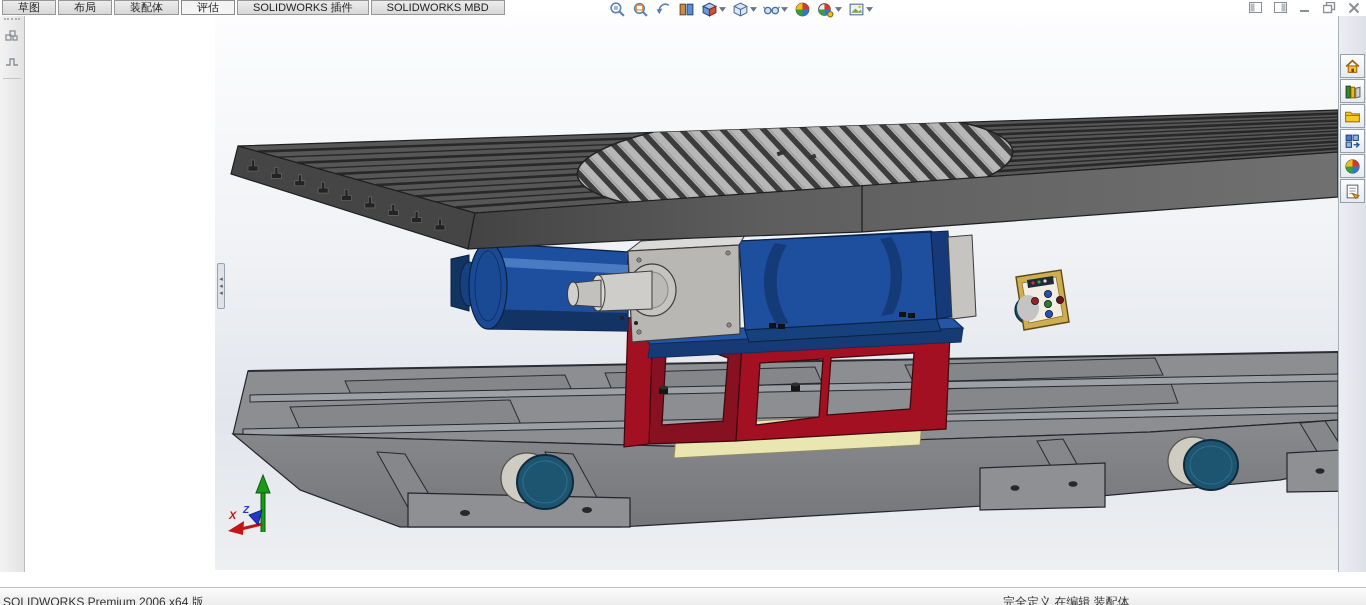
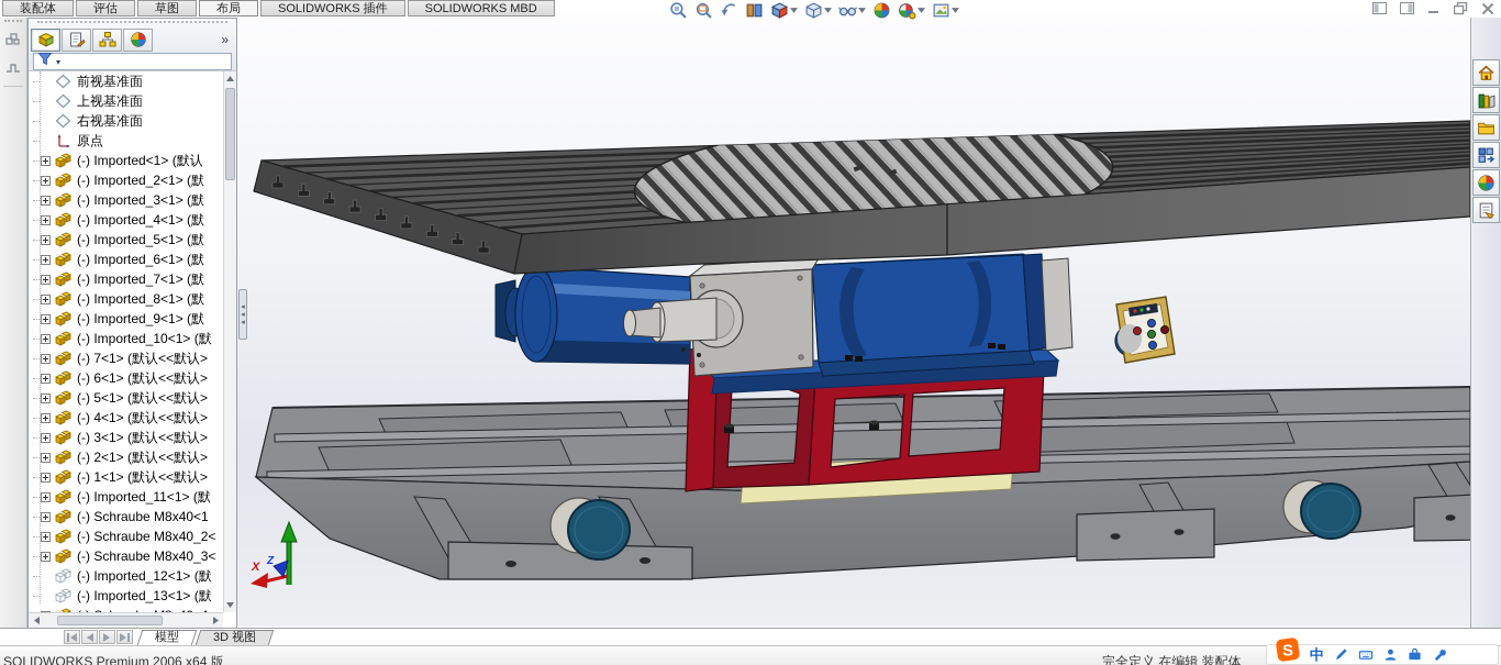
  X
  Z
- 草图
+ 装配体
- 布局
+ 评估
- 装配体
+ 草图
- 评估
+ 布局
  SOLIDWORKS 插件
  SOLIDWORKS MBD
+ »
+ ▾
+ 前视基准面
+ 上视基准面
+ 右视基准面
+ 原点
+ (-) Imported<1> (默认
+ (-) Imported_2<1> (默
+ (-) Imported_3<1> (默
+ (-) Imported_4<1> (默
+ (-) Imported_5<1> (默
+ (-) Imported_6<1> (默
+ (-) Imported_7<1> (默
+ (-) Imported_8<1> (默
+ (-) Imported_9<1> (默
+ (-) Imported_10<1> (默
+ (-) 7<1> (默认<<默认>
+ (-) 6<1> (默认<<默认>
+ (-) 5<1> (默认<<默认>
+ (-) 4<1> (默认<<默认>
+ (-) 3<1> (默认<<默认>
+ (-) 2<1> (默认<<默认>
+ (-) 1<1> (默认<<默认>
+ (-) Imported_11<1> (默
+ (-) Schraube M8x40<1
+ (-) Schraube M8x40_2<
+ (-) Schraube M8x40_3<
+ (-) Imported_12<1> (默
+ (-) Imported_13<1> (默
+ 模型
+ 3D 视图
  SOLIDWORKS Premium 2006 x64 版
  完全定义 在编辑 装配体
+ S
+ 中
